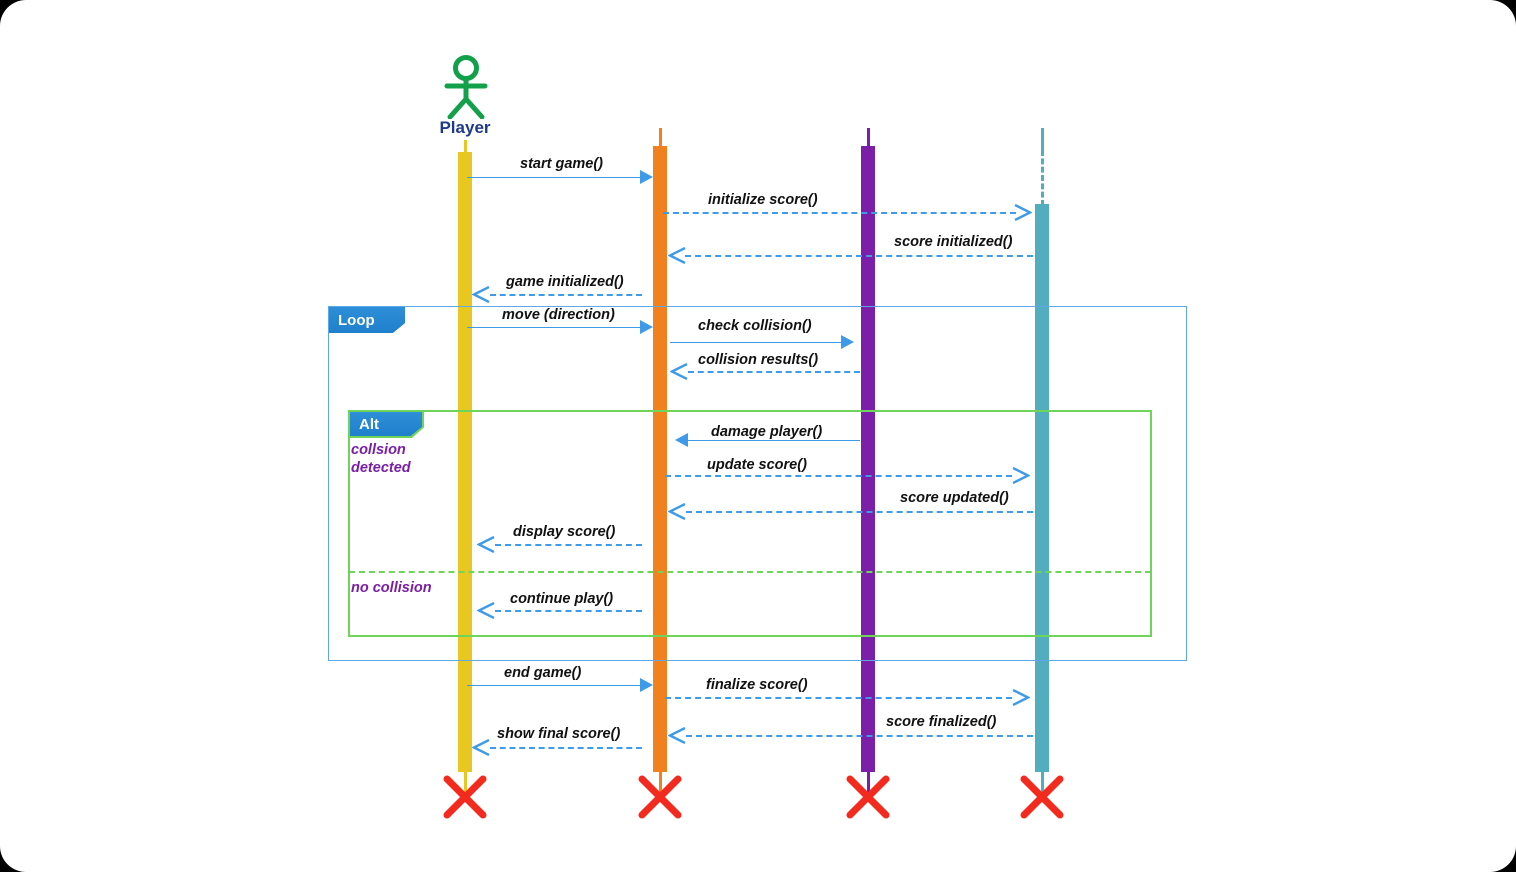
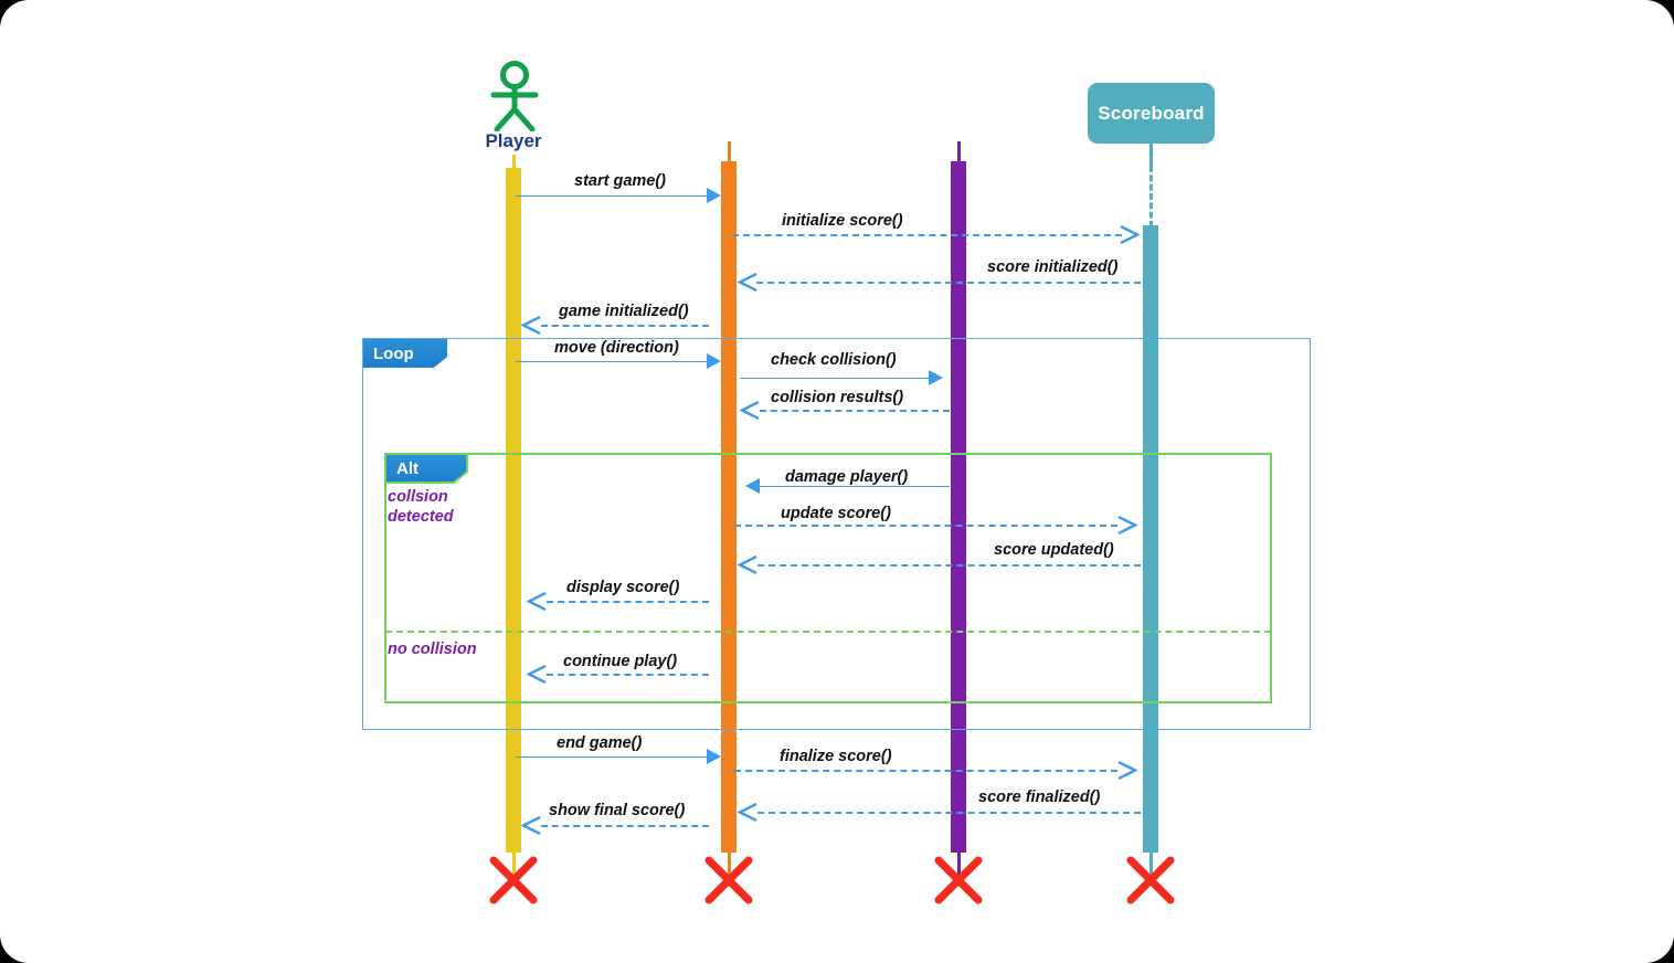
  Player
+ Scoreboard
  Loop
  Alt
  collsion
  detected
  no collision
  start game()
  initialize score()
  score initialized()
  game initialized()
  move (direction)
  check collision()
  collision results()
  damage player()
  update score()
  score updated()
  display score()
  continue play()
  end game()
  finalize score()
  score finalized()
  show final score()
